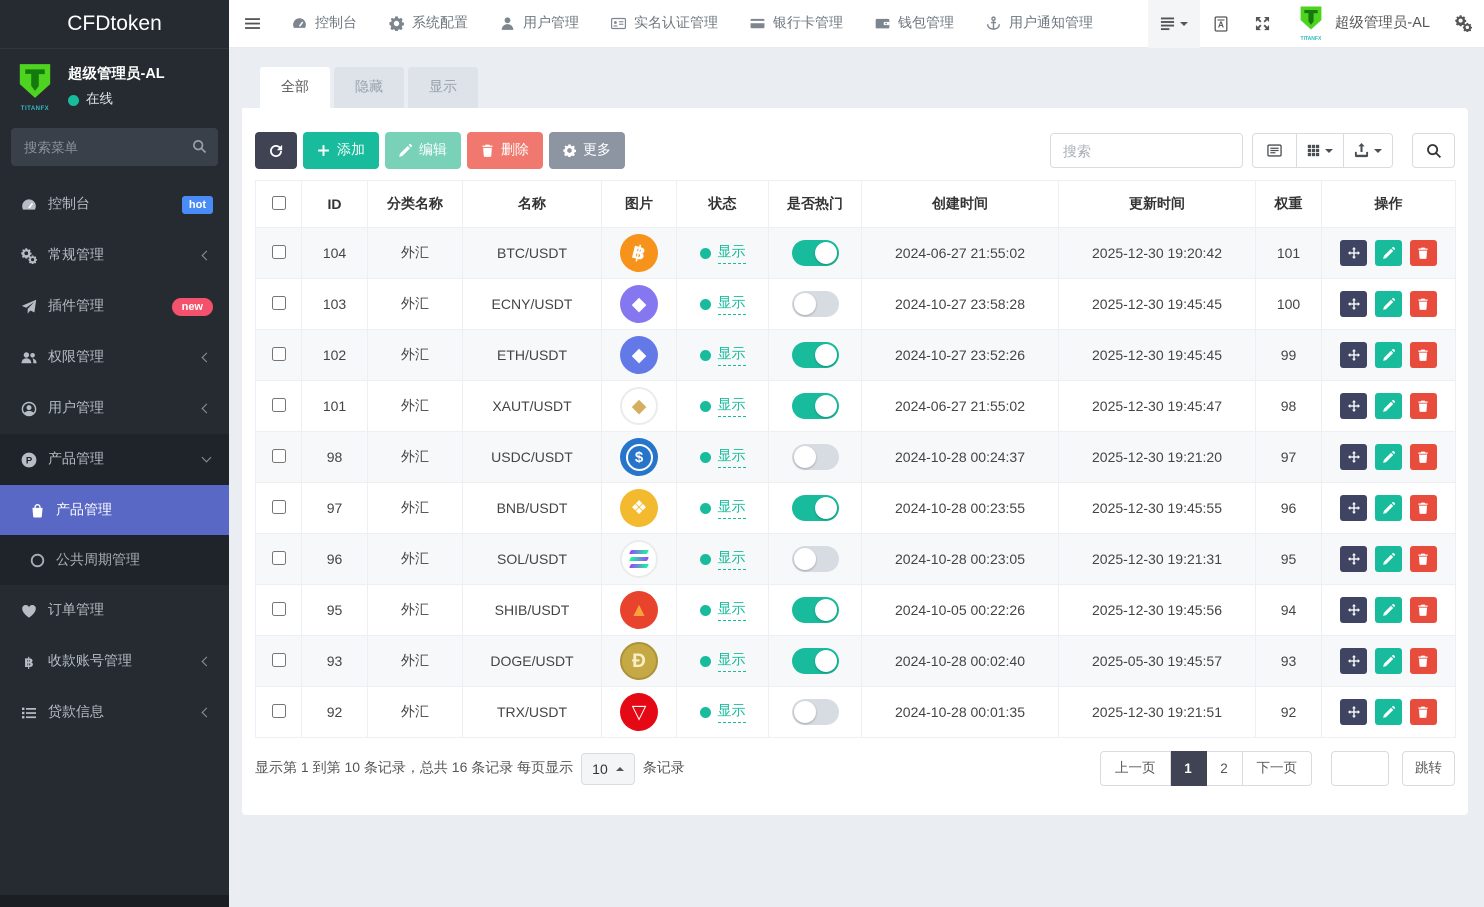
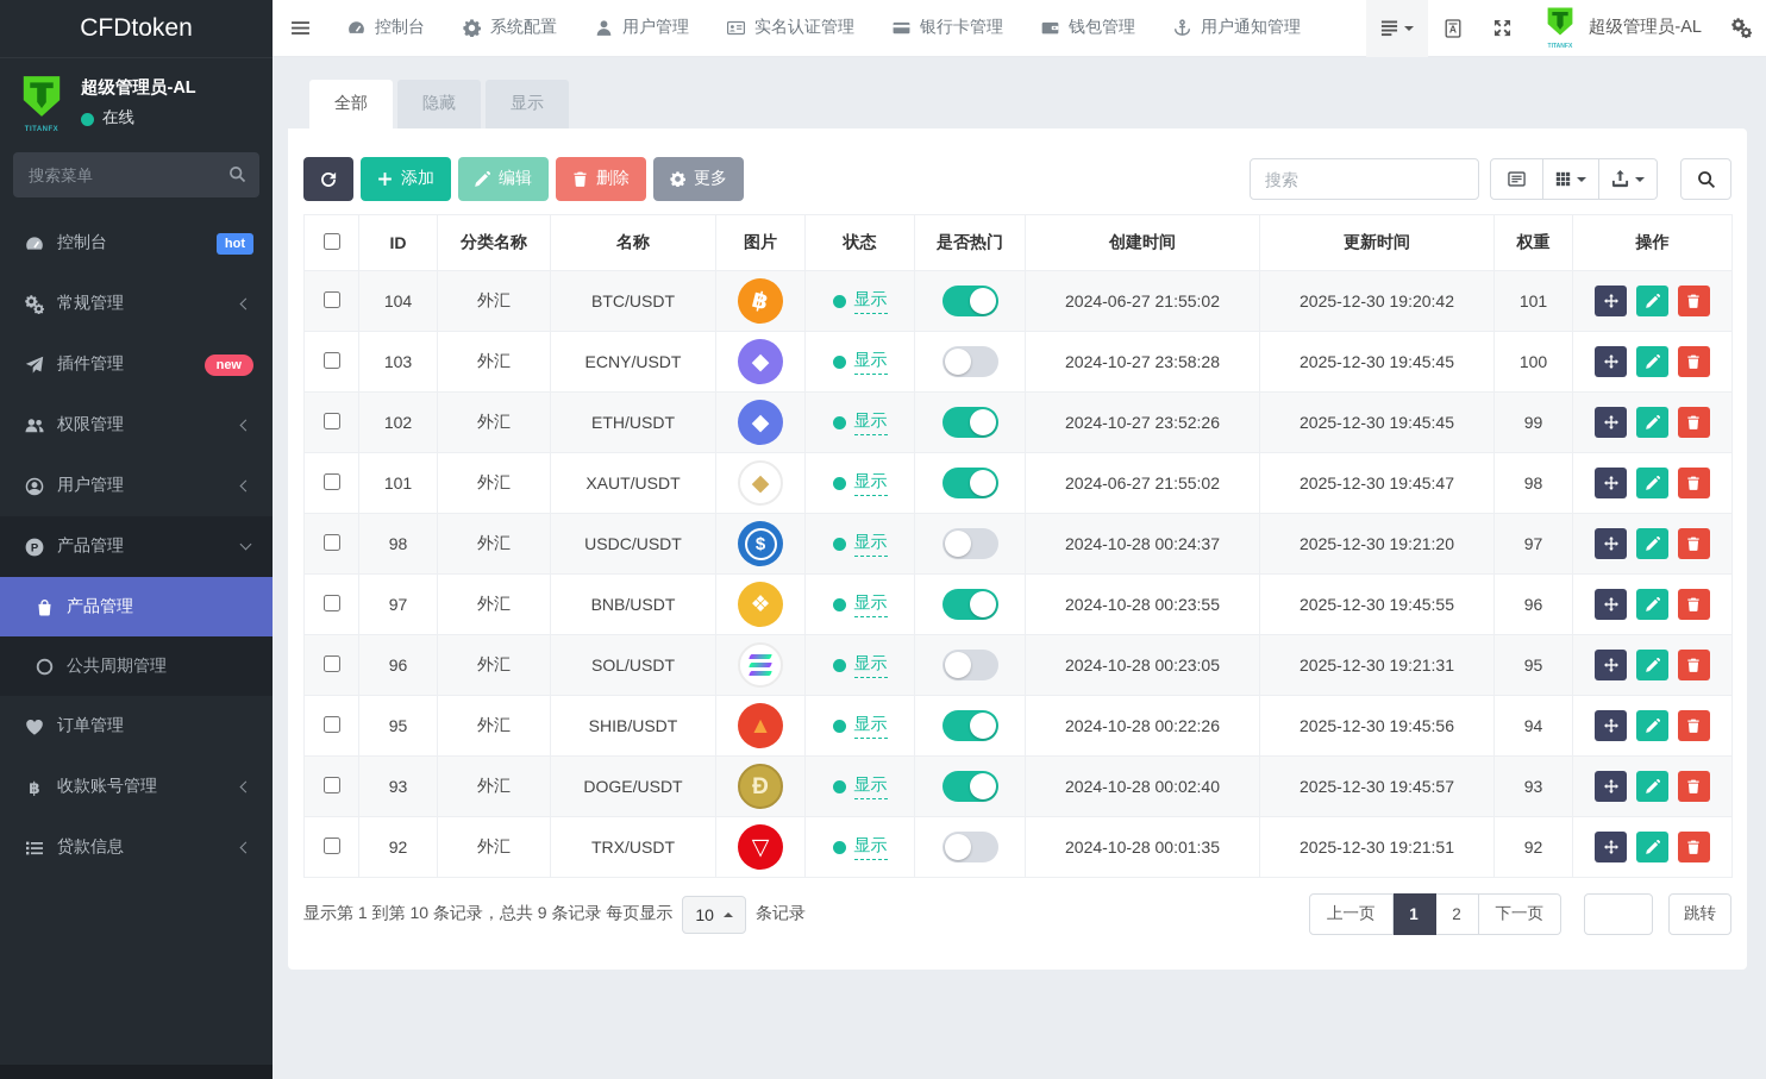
  CFDtoken
  超级管理员-AL
  在线
  搜索菜单
  控制台
  hot
  常规管理
  插件管理
  new
  权限管理
  用户管理
  产品管理
  产品管理
  公共周期管理
  订单管理
  收款账号管理
  贷款信息
  控制台
  系统配置
  用户管理
  实名认证管理
  银行卡管理
  钱包管理
  用户通知管理
  超级管理员-AL
  全部
  隐藏
  显示
  添加
  编辑
  删除
  更多
  搜索
  	ID	分类名称	名称	图片	状态	是否热门	创建时间	更新时间	权重	操作
  	103	外汇	ECNY/USDT	◆	显示		2024-10-27 23:58:28	2025-12-30 19:45:45	100
  	102	外汇	ETH/USDT	◆	显示		2024-10-27 23:52:26	2025-12-30 19:45:45	99
  	101	外汇	XAUT/USDT	◆	显示		2024-06-27 21:55:02	2025-12-30 19:45:47	98
  	98	外汇	USDC/USDT	$	显示		2024-10-28 00:24:37	2025-12-30 19:21:20	97
  	97	外汇	BNB/USDT	❖	显示		2024-10-28 00:23:55	2025-12-30 19:45:55	96
  	96	外汇	SOL/USDT		显示		2024-10-28 00:23:05	2025-12-30 19:21:31	95
- 	95	外汇	SHIB/USDT	▲	显示		2024-10-05 00:22:26	2025-12-30 19:45:56	94
+ 	95	外汇	SHIB/USDT	▲	显示		2024-10-28 00:22:26	2025-12-30 19:45:56	94
- 	93	外汇	DOGE/USDT	Ð	显示		2024-10-28 00:02:40	2025-05-30 19:45:57	93
+ 	93	外汇	DOGE/USDT	Ð	显示		2024-10-28 00:02:40	2025-12-30 19:45:57	93
  	92	外汇	TRX/USDT	▽	显示		2024-10-28 00:01:35	2025-12-30 19:21:51	92
- 显示第 1 到第 10 条记录，总共 16 条记录 每页显示
+ 显示第 1 到第 10 条记录，总共 9 条记录 每页显示
  10
  条记录
  上一页
  1
  2
  下一页
  跳转
